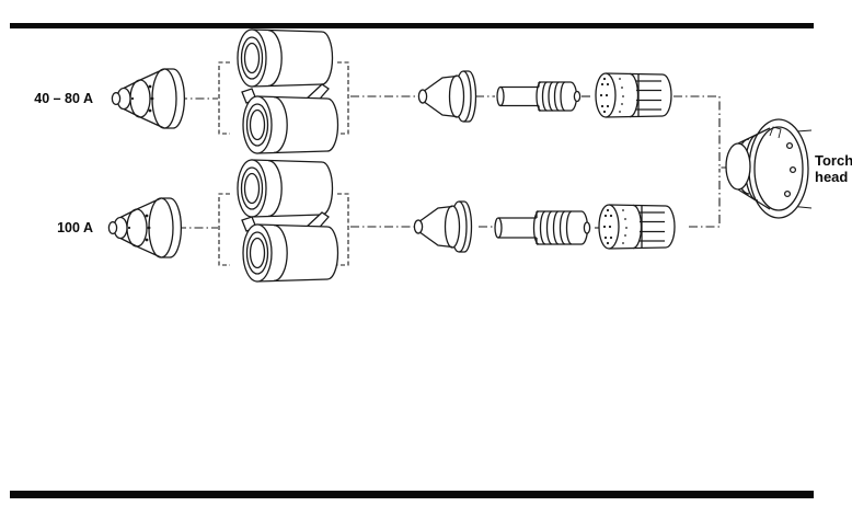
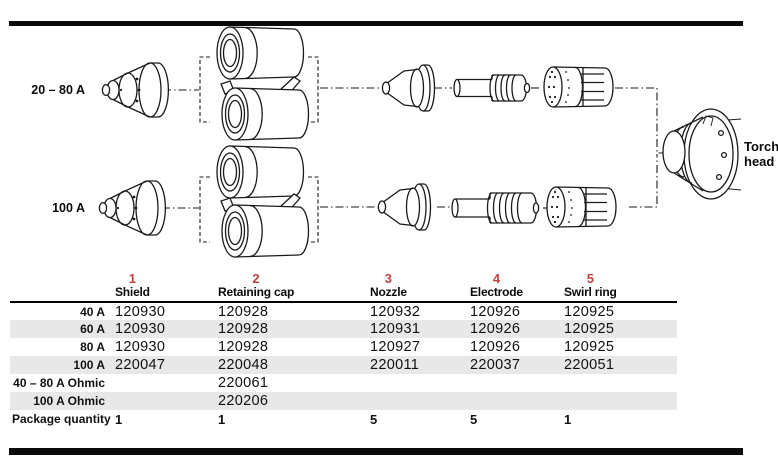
- 40 – 80 A
+ 20 – 80 A
  100 A
  Torch
  head
+ 	1 Shield	2 Retaining cap	3 Nozzle	4 Electrode	5 Swirl ring
+ 40 A	120930	120928	120932	120926	120925
+ 60 A	120930	120928	120931	120926	120925
+ 80 A	120930	120928	120927	120926	120925
+ 100 A	220047	220048	220011	220037	220051
+ 40 – 80 A Ohmic		220061
+ 100 A Ohmic		220206
+ Package quantity	1	1	5	5	1
